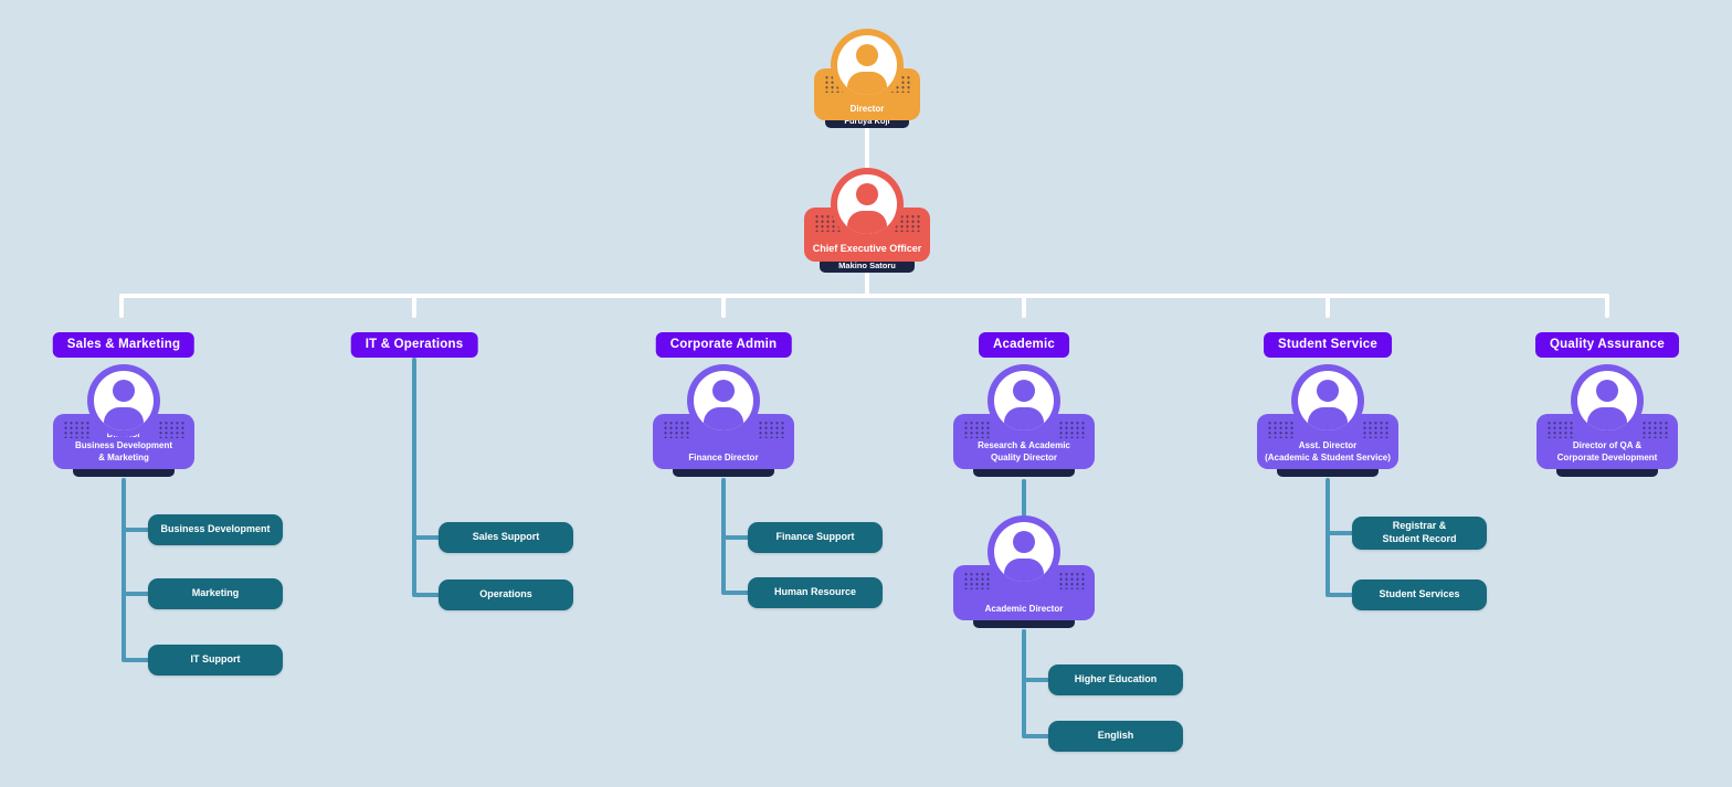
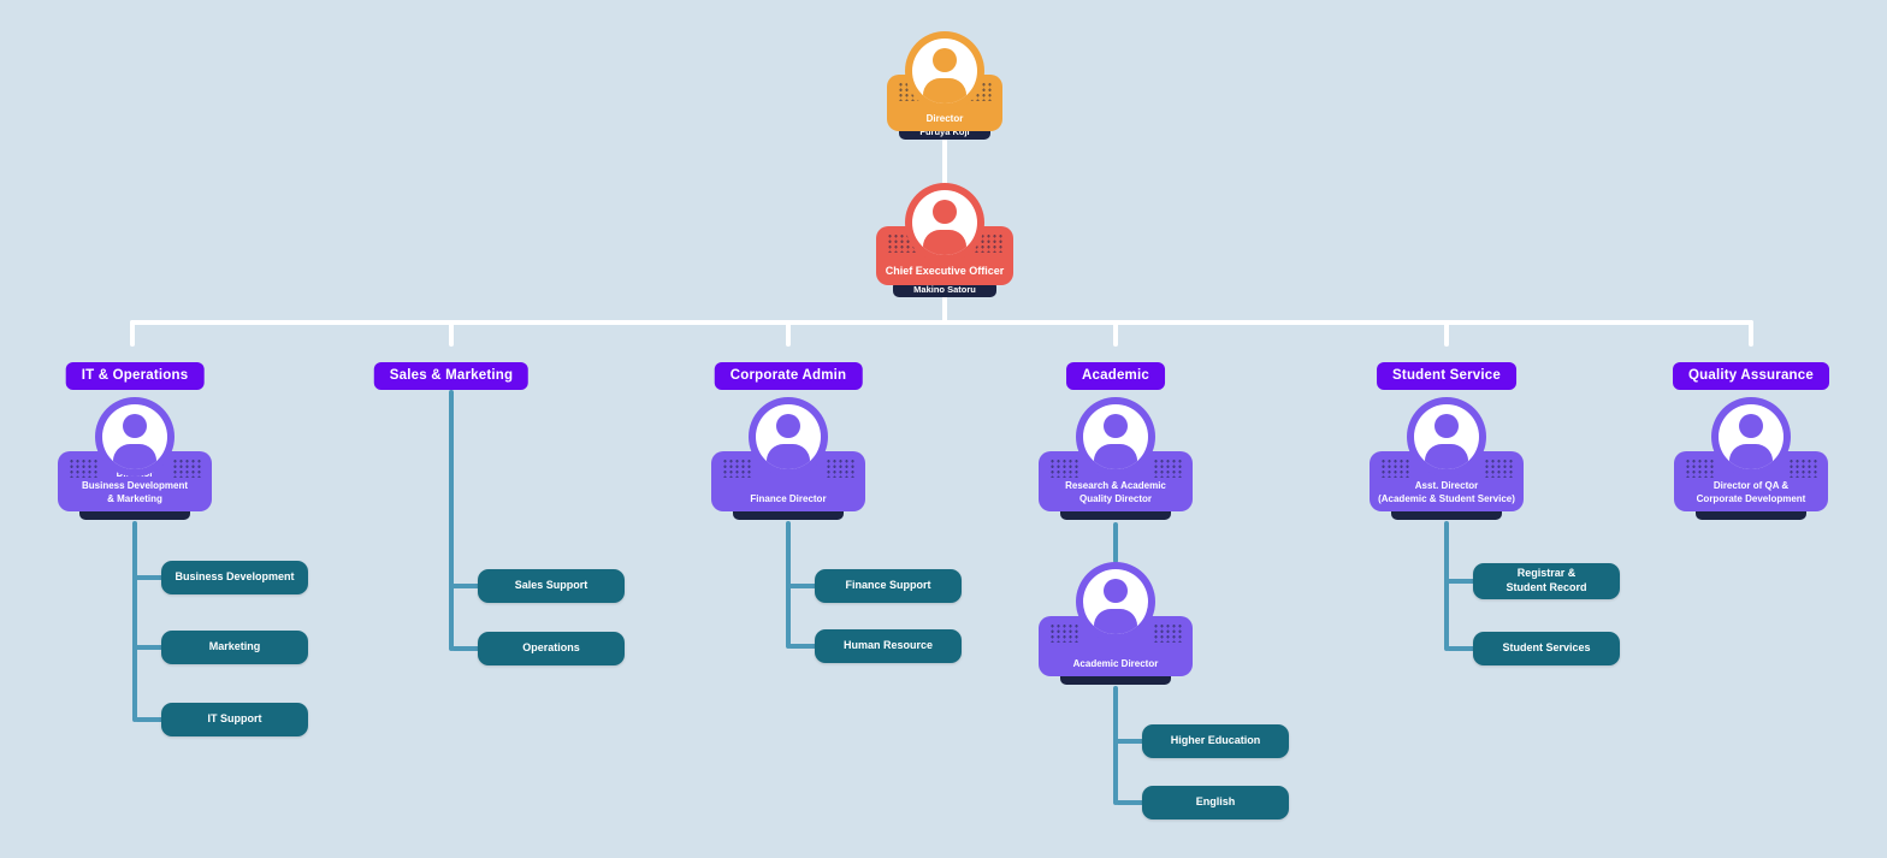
  Director
  Furuya Koji
  Chief Executive Officer
  Makino Satoru
- Sales & Marketing
+ IT & Operations
  Business Development
  & Marketing
  Business Development
  Marketing
  IT Support
- IT & Operations
+ Sales & Marketing
  Sales Support
  Operations
  Corporate Admin
  Finance Director
  Finance Support
  Human Resource
  Academic
  Research & Academic
  Quality Director
  Academic Director
  Higher Education
  English
  Student Service
  Asst. Director
  (Academic & Student Service)
  Registrar &
  Student Record
  Student Services
  Quality Assurance
  Director of QA &
  Corporate Development
